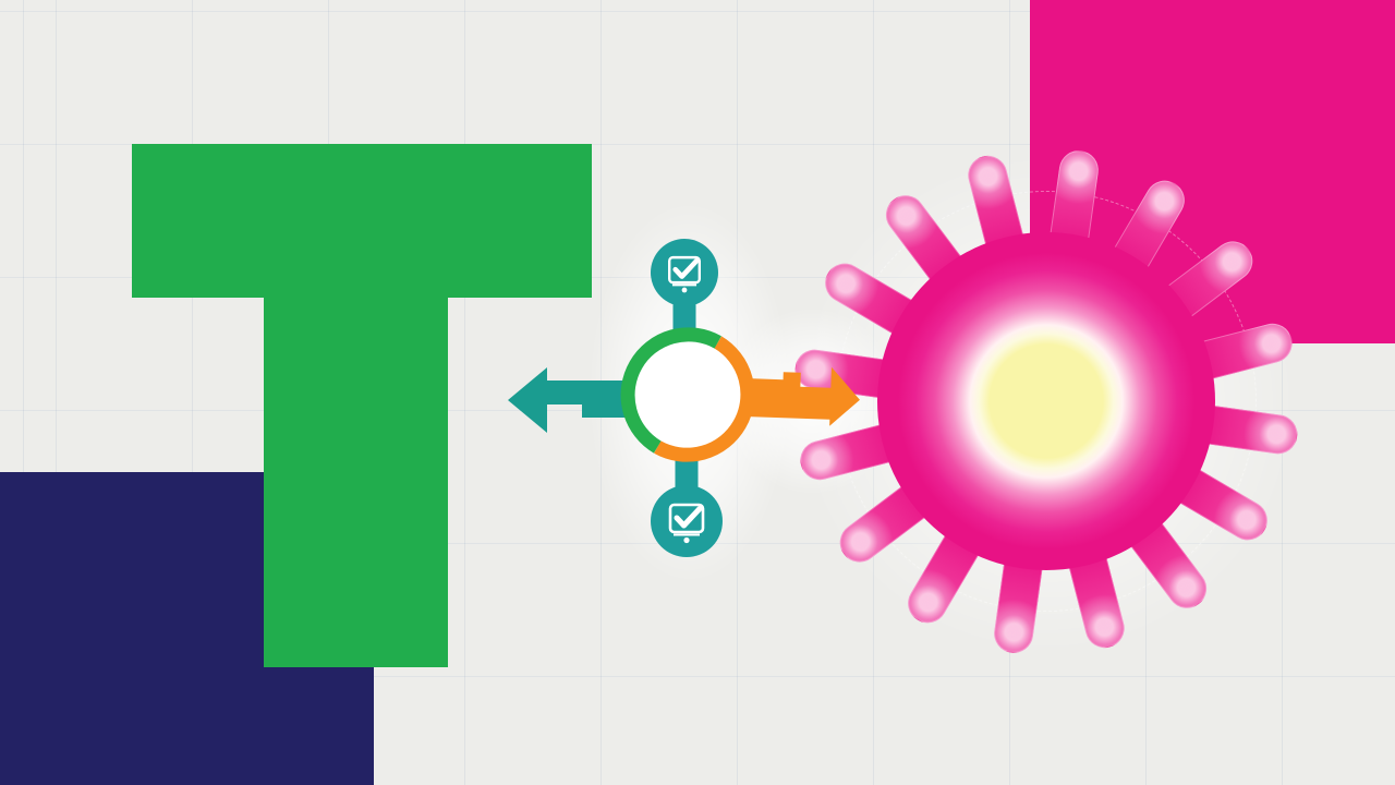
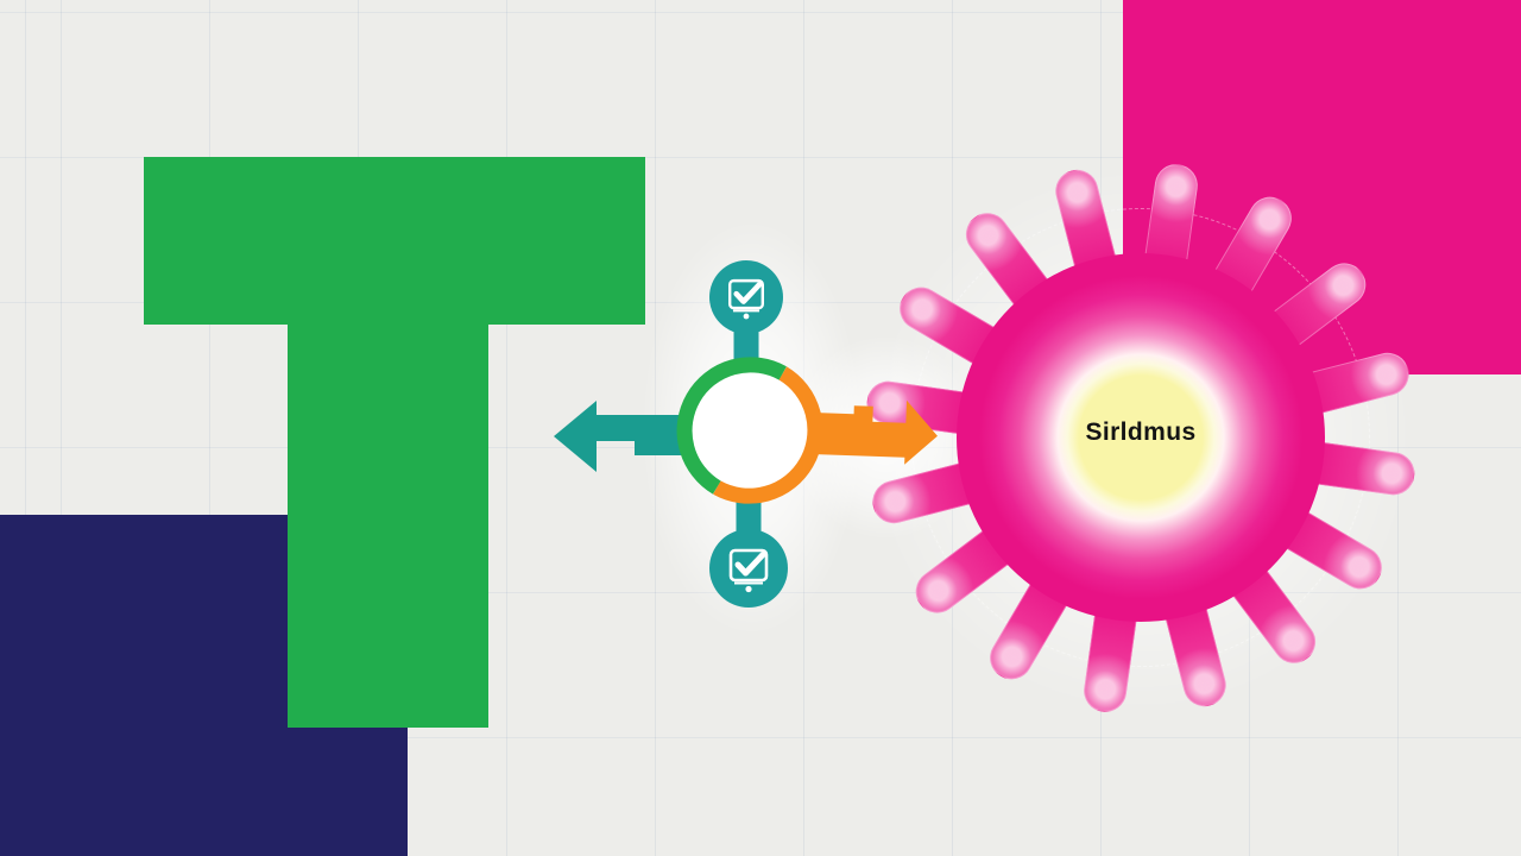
+ Sirldmus
